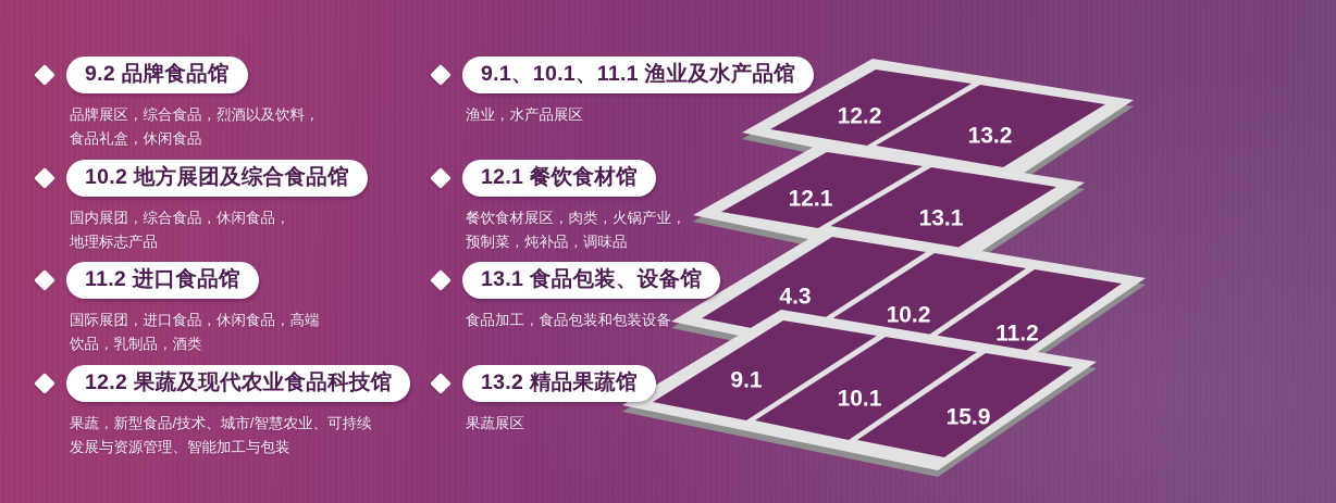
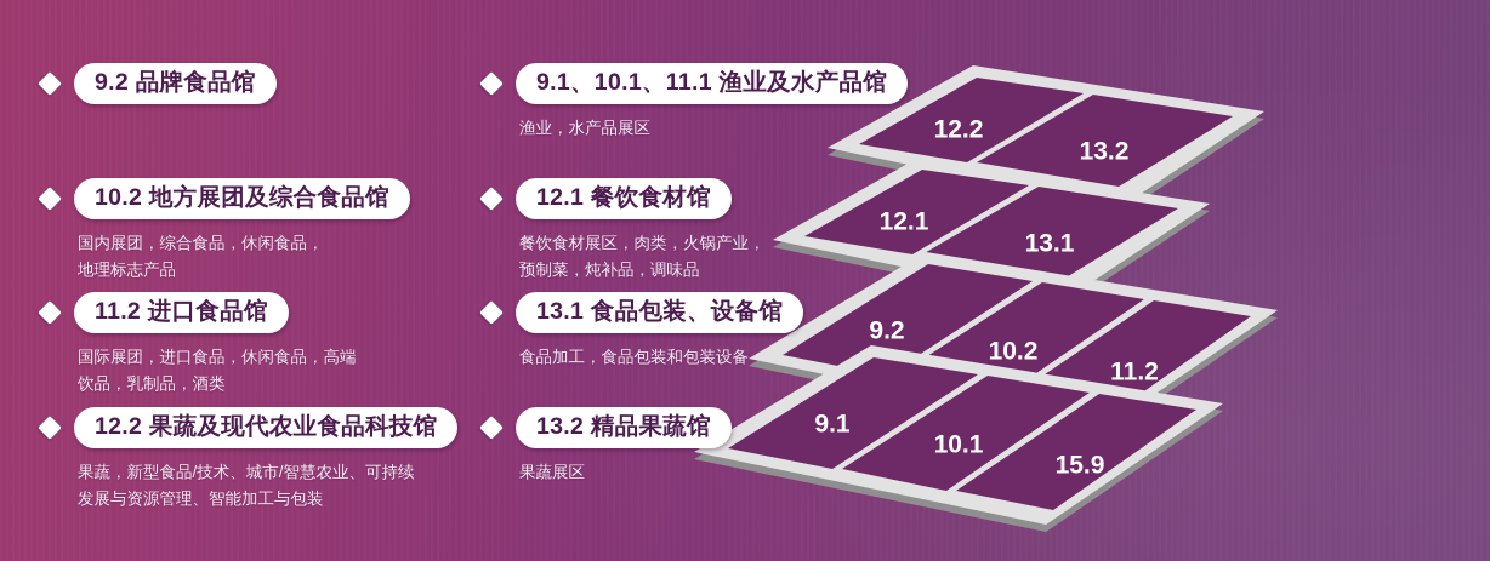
  9.2 品牌食品馆
- 品牌展区，综合食品，烈酒以及饮料，
- 食品礼盒，休闲食品
  10.2 地方展团及综合食品馆
  国内展团，综合食品，休闲食品，
  地理标志产品
  11.2 进口食品馆
  国际展团，进口食品，休闲食品，高端
  饮品，乳制品，酒类
  12.2 果蔬及现代农业食品科技馆
  果蔬，新型食品/技术、城市/智慧农业、可持续
  发展与资源管理、智能加工与包装
  9.1、10.1、11.1 渔业及水产品馆
  渔业，水产品展区
  12.1 餐饮食材馆
  餐饮食材展区，肉类，火锅产业，
  预制菜，炖补品，调味品
  13.1 食品包装、设备馆
  食品加工，食品包装和包装设备
  13.2 精品果蔬馆
  果蔬展区
  12.2
  13.2
  12.1
  13.1
- 4.3
+ 9.2
  10.2
  11.2
  9.1
  10.1
  15.9
